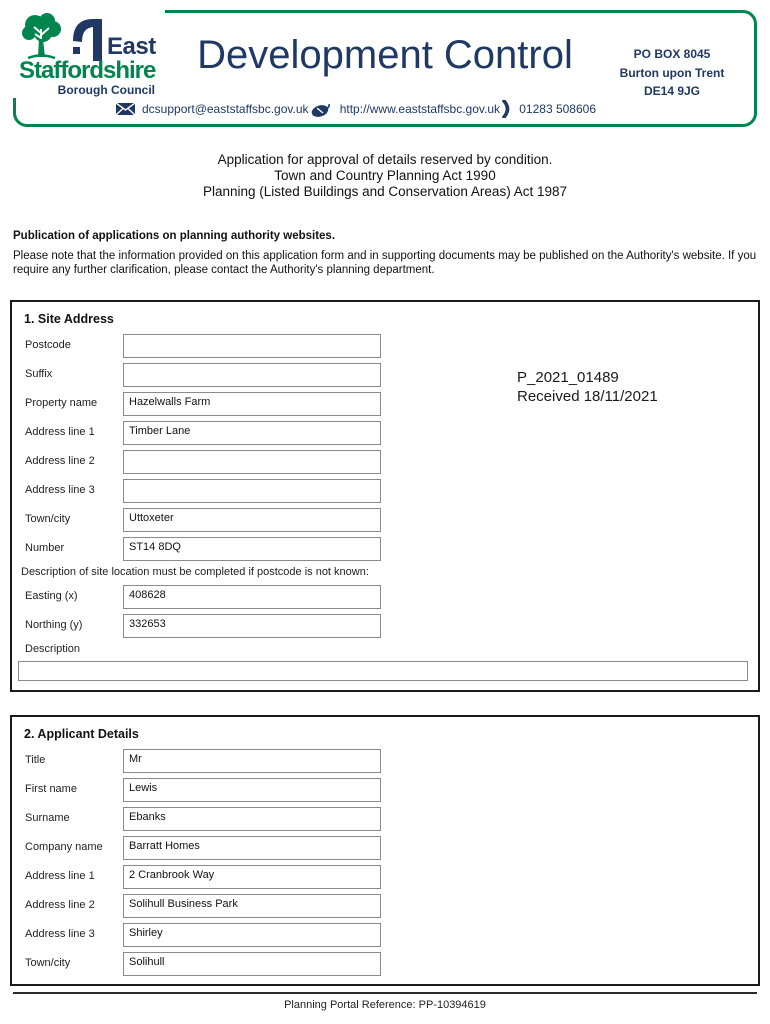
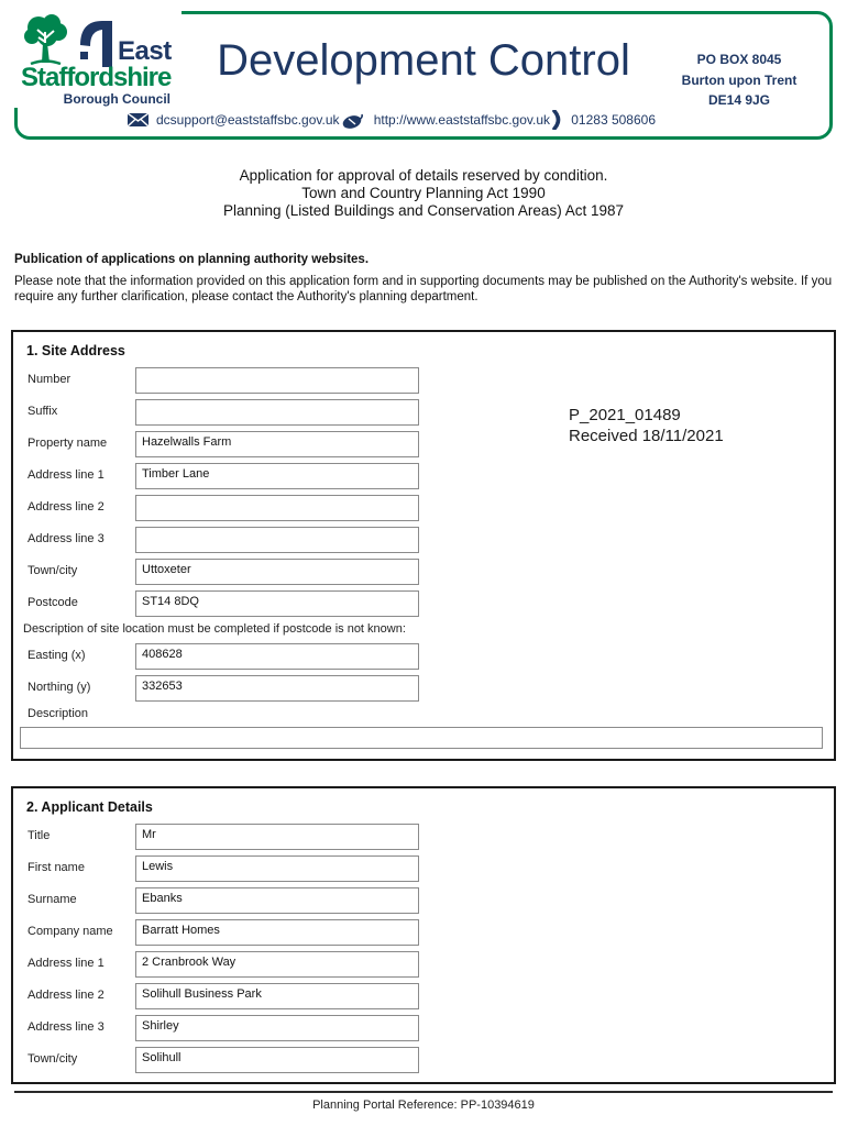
  East
  Staffordshire
  Borough Council
  Development Control
  PO BOX 8045
  Burton upon Trent
  DE14 9JG
  dcsupport@eaststaffsbc.gov.uk
  http://www.eaststaffsbc.gov.uk
  01283 508606
  Application for approval of details reserved by condition.
  Town and Country Planning Act 1990
  Planning (Listed Buildings and Conservation Areas) Act 1987
  Publication of applications on planning authority websites.
  Please note that the information provided on this application form and in supporting documents may be published on the Authority's website. If you require any further clarification, please contact the Authority's planning department.
  1. Site Address
  P_2021_01489
  Received 18/11/2021
- Postcode
+ Number
  Suffix
  Property name
  Hazelwalls Farm
  Address line 1
  Timber Lane
  Address line 2
  Address line 3
  Town/city
  Uttoxeter
- Number
+ Postcode
  ST14 8DQ
  Description of site location must be completed if postcode is not known:
  Easting (x)
  408628
  Northing (y)
  332653
  Description
  2. Applicant Details
  Title
  Mr
  First name
  Lewis
  Surname
  Ebanks
  Company name
  Barratt Homes
  Address line 1
  2 Cranbrook Way
  Address line 2
  Solihull Business Park
  Address line 3
  Shirley
  Town/city
  Solihull
  Planning Portal Reference: PP-10394619
